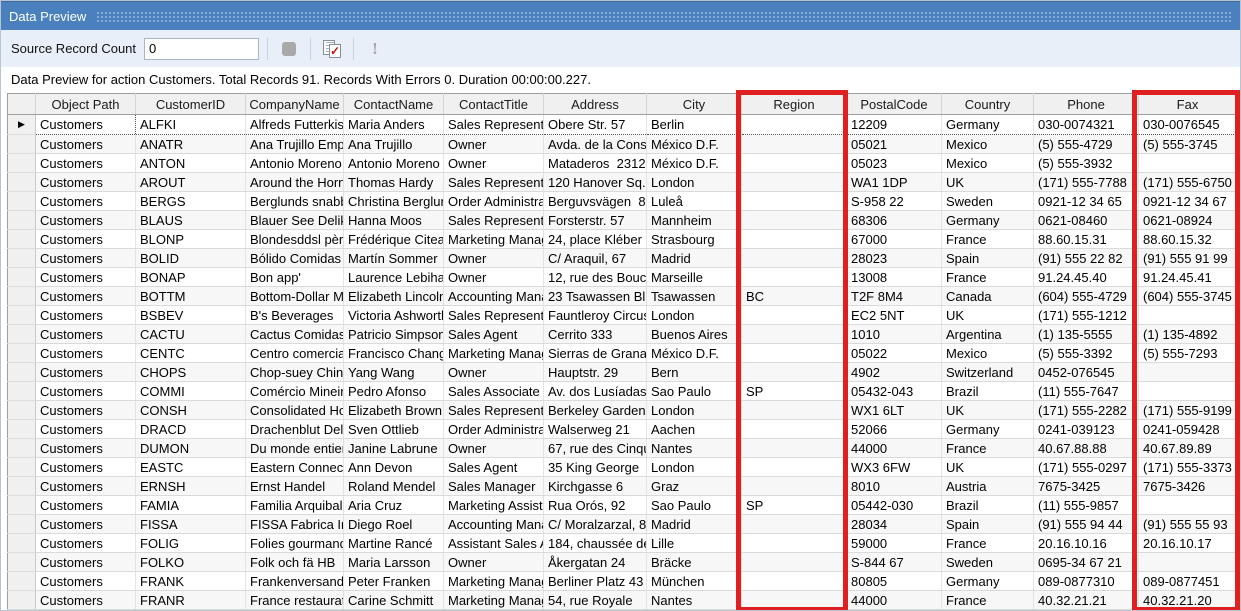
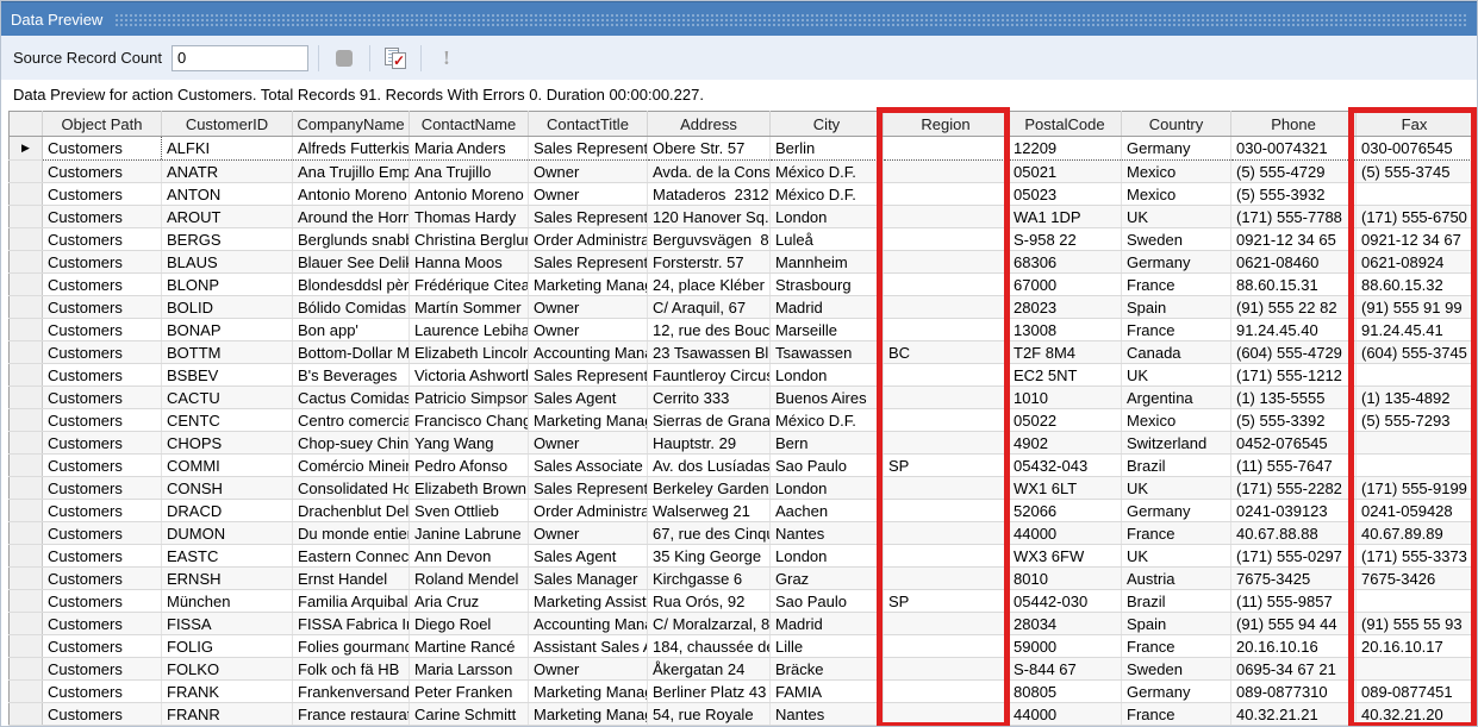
  Data Preview
  Source Record Count
  0
  ✓
  !
  Data Preview for action Customers. Total Records 91. Records With Errors 0. Duration 00:00:00.227.
  	Object Path	CustomerID	CompanyName	ContactName	ContactTitle	Address	City	Region	PostalCode	Country	Phone	Fax
  ▶	Customers	ALFKI	Alfreds Futterkis	Maria Anders	Sales Represent	Obere Str. 57	Berlin		12209	Germany	030-0074321	030-0076545
  	Customers	ANATR	Ana Trujillo Emp	Ana Trujillo	Owner	Avda. de la Cons	México D.F.		05021	Mexico	(5) 555-4729	(5) 555-3745
  	Customers	ANTON	Antonio Moreno	Antonio Moreno	Owner	Mataderos 2312	México D.F.		05023	Mexico	(5) 555-3932
  	Customers	AROUT	Around the Horn	Thomas Hardy	Sales Represent	120 Hanover Sq.	London		WA1 1DP	UK	(171) 555-7788	(171) 555-6750
  	Customers	BERGS	Berglunds snab	Christina Berglu	Order Administra	Berguvsvägen 8	Luleå		S-958 22	Sweden	0921-12 34 65	0921-12 34 67
  	Customers	BLAUS	Blauer See Deli	Hanna Moos	Sales Represent	Forsterstr. 57	Mannheim		68306	Germany	0621-08460	0621-08924
  	Customers	BLONP	Blondesddsl pèr	Frédérique Citea	Marketing Mana	24, place Kléber	Strasbourg		67000	France	88.60.15.31	88.60.15.32
  	Customers	BOLID	Bólido Comidas	Martín Sommer	Owner	C/ Araquil, 67	Madrid		28023	Spain	(91) 555 22 82	(91) 555 91 99
  	Customers	BONAP	Bon app'	Laurence Lebiha	Owner	12, rue des Bouc	Marseille		13008	France	91.24.45.40	91.24.45.41
  	Customers	BOTTM	Bottom-Dollar M	Elizabeth Lincoln	Accounting Man	23 Tsawassen Bl	Tsawassen	BC	T2F 8M4	Canada	(604) 555-4729	(604) 555-3745
  	Customers	BSBEV	B's Beverages	Victoria Ashwort	Sales Represent	Fauntleroy Circu	London		EC2 5NT	UK	(171) 555-1212
  	Customers	CACTU	Cactus Comidas	Patricio Simpson	Sales Agent	Cerrito 333	Buenos Aires		1010	Argentina	(1) 135-5555	(1) 135-4892
  	Customers	CENTC	Centro comercia	Francisco Chang	Marketing Mana	Sierras de Grana	México D.F.		05022	Mexico	(5) 555-3392	(5) 555-7293
  	Customers	CHOPS	Chop-suey Chin	Yang Wang	Owner	Hauptstr. 29	Bern		4902	Switzerland	0452-076545
  	Customers	COMMI	Comércio Mineir	Pedro Afonso	Sales Associate	Av. dos Lusíadas	Sao Paulo	SP	05432-043	Brazil	(11) 555-7647
  	Customers	CONSH	Consolidated Ho	Elizabeth Brown	Sales Represent	Berkeley Garden	London		WX1 6LT	UK	(171) 555-2282	(171) 555-9199
  	Customers	DRACD	Drachenblut Del	Sven Ottlieb	Order Administra	Walserweg 21	Aachen		52066	Germany	0241-039123	0241-059428
  	Customers	DUMON	Du monde entie	Janine Labrune	Owner	67, rue des Cinq	Nantes		44000	France	40.67.88.88	40.67.89.89
  	Customers	EASTC	Eastern Connec	Ann Devon	Sales Agent	35 King George	London		WX3 6FW	UK	(171) 555-0297	(171) 555-3373
  	Customers	ERNSH	Ernst Handel	Roland Mendel	Sales Manager	Kirchgasse 6	Graz		8010	Austria	7675-3425	7675-3426
- 	Customers	FAMIA	Familia Arquibal	Aria Cruz	Marketing Assist	Rua Orós, 92	Sao Paulo	SP	05442-030	Brazil	(11) 555-9857
+ 	Customers	München	Familia Arquibal	Aria Cruz	Marketing Assist	Rua Orós, 92	Sao Paulo	SP	05442-030	Brazil	(11) 555-9857
  	Customers	FISSA	FISSA Fabrica I	Diego Roel	Accounting Man	C/ Moralzarzal, 8	Madrid		28034	Spain	(91) 555 94 44	(91) 555 55 93
  	Customers	FOLIG	Folies gourmand	Martine Rancé	Assistant Sales	184, chaussée d	Lille		59000	France	20.16.10.16	20.16.10.17
  	Customers	FOLKO	Folk och fä HB	Maria Larsson	Owner	Åkergatan 24	Bräcke		S-844 67	Sweden	0695-34 67 21
- 	Customers	FRANK	Frankenversand	Peter Franken	Marketing Mana	Berliner Platz 43	München		80805	Germany	089-0877310	089-0877451
+ 	Customers	FRANK	Frankenversand	Peter Franken	Marketing Mana	Berliner Platz 43	FAMIA		80805	Germany	089-0877310	089-0877451
  	Customers	FRANR	France restaura	Carine Schmitt	Marketing Mana	54, rue Royale	Nantes		44000	France	40.32.21.21	40.32.21.20
